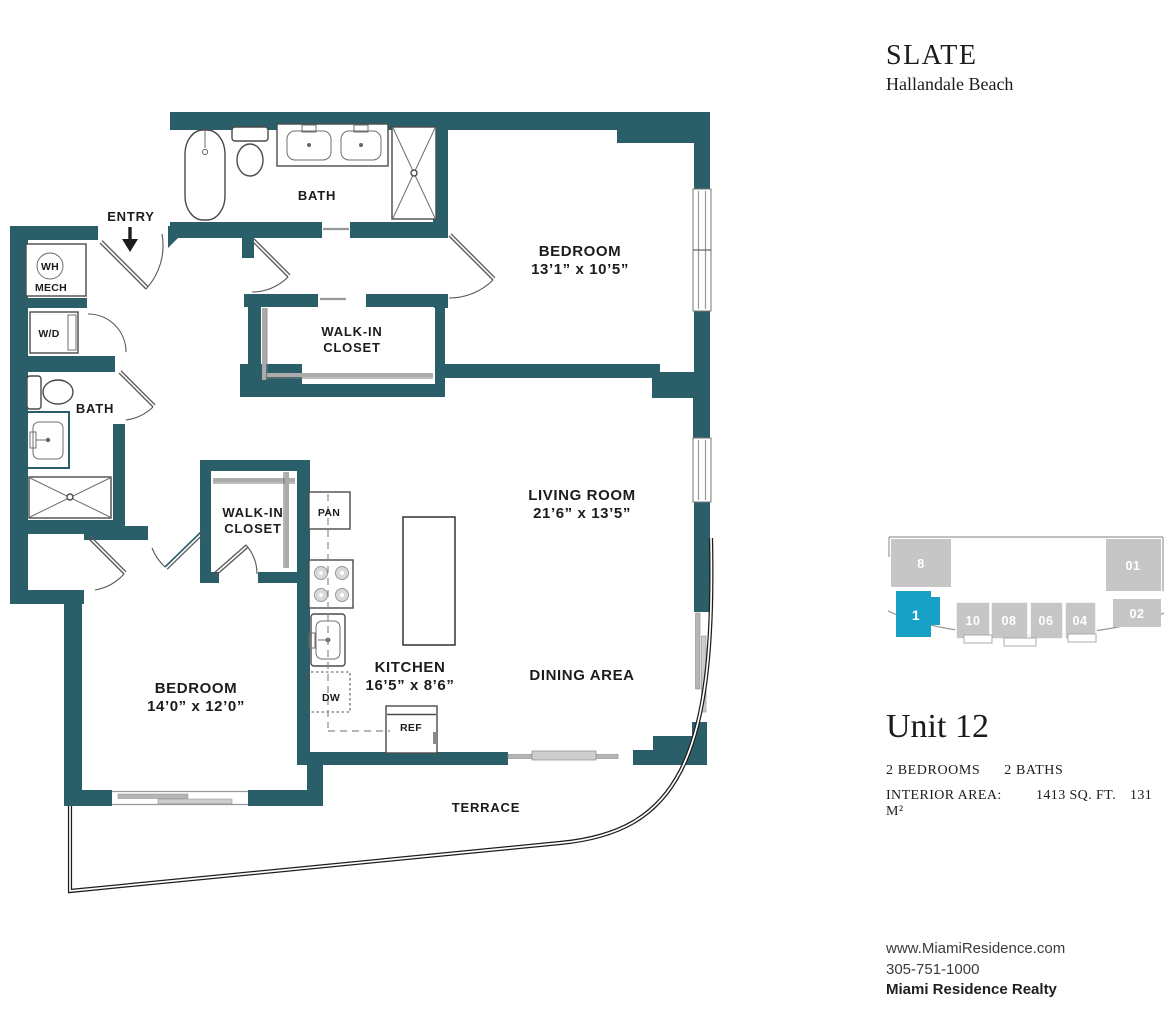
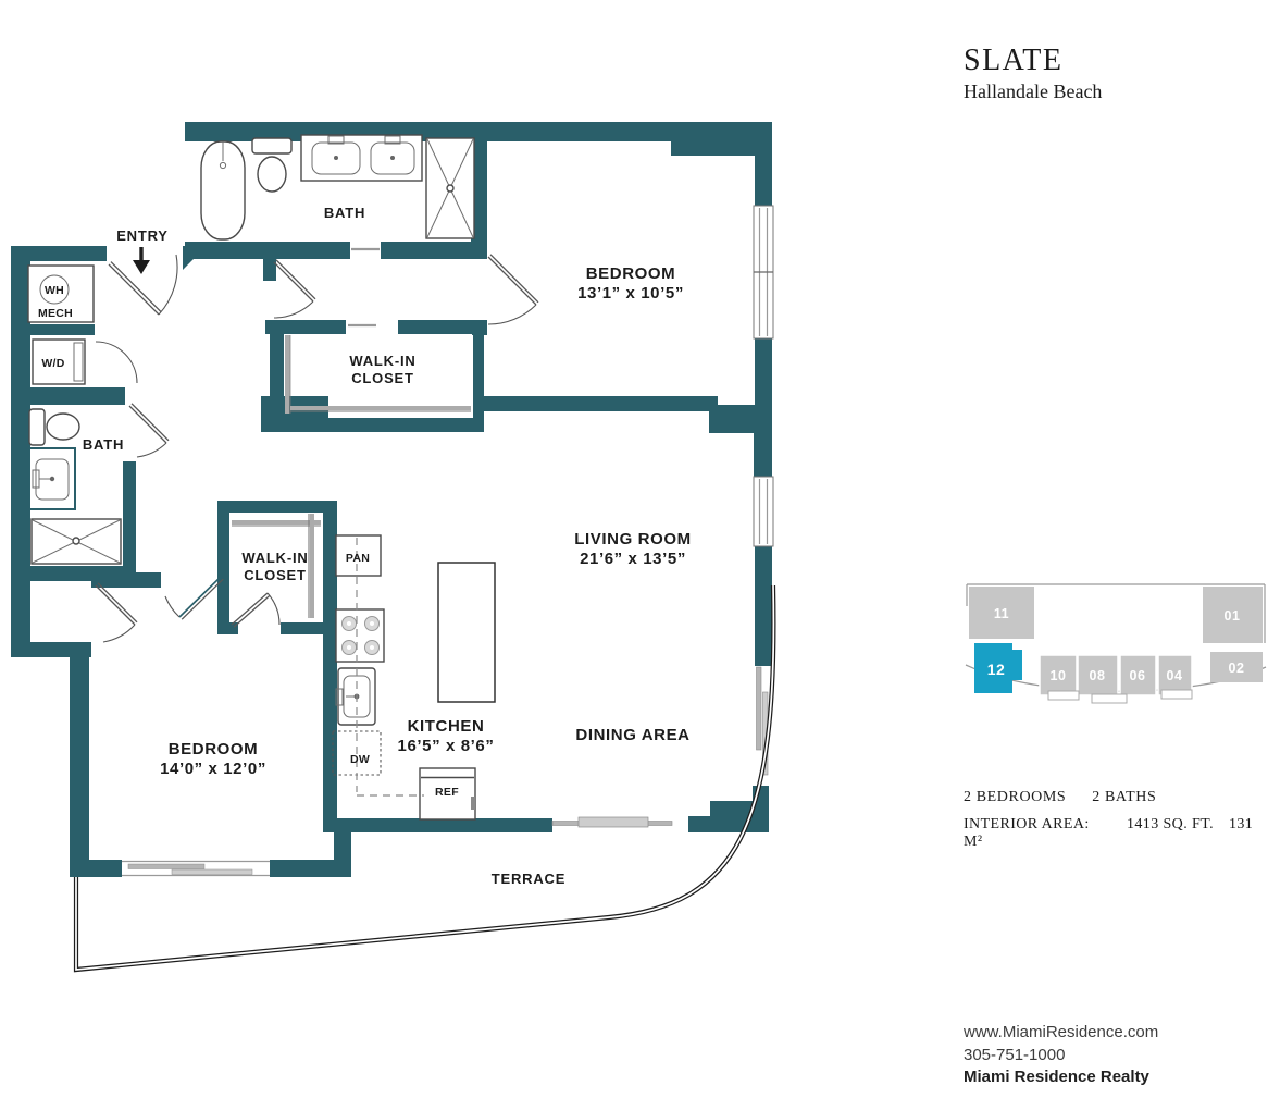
  ENTRY
  BATH
  BEDROOM
  13’1” x 10’5”
  WALK-IN
  CLOSET
  WH
  MECH
  W/D
  BATH
  WALK-IN
  CLOSET
  PAN
  LIVING ROOM
  21’6” x 13’5”
  KITCHEN
  16’5” x 8’6”
  DINING AREA
  BEDROOM
  14’0” x 12’0”
  DW
  REF
  TERRACE
  SLATE
  Hallandale Beach
- 8
+ 11
  01
- 1
+ 12
  10
  08
  06
  04
  02
- Unit 12
  2 BEDROOMS 2 BATHS
  INTERIOR AREA: 1413 SQ. FT. 131 M²
  www.MiamiResidence.com
  305-751-1000
  Miami Residence Realty
